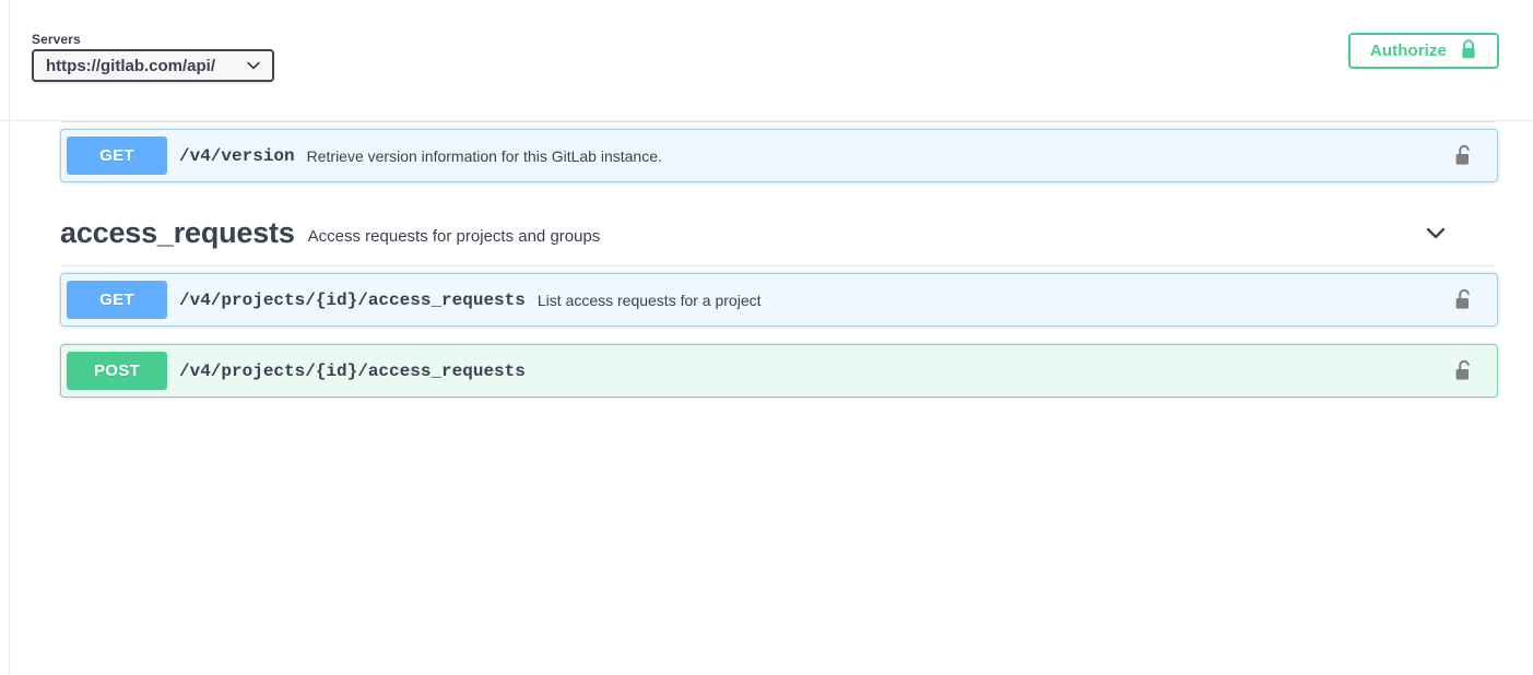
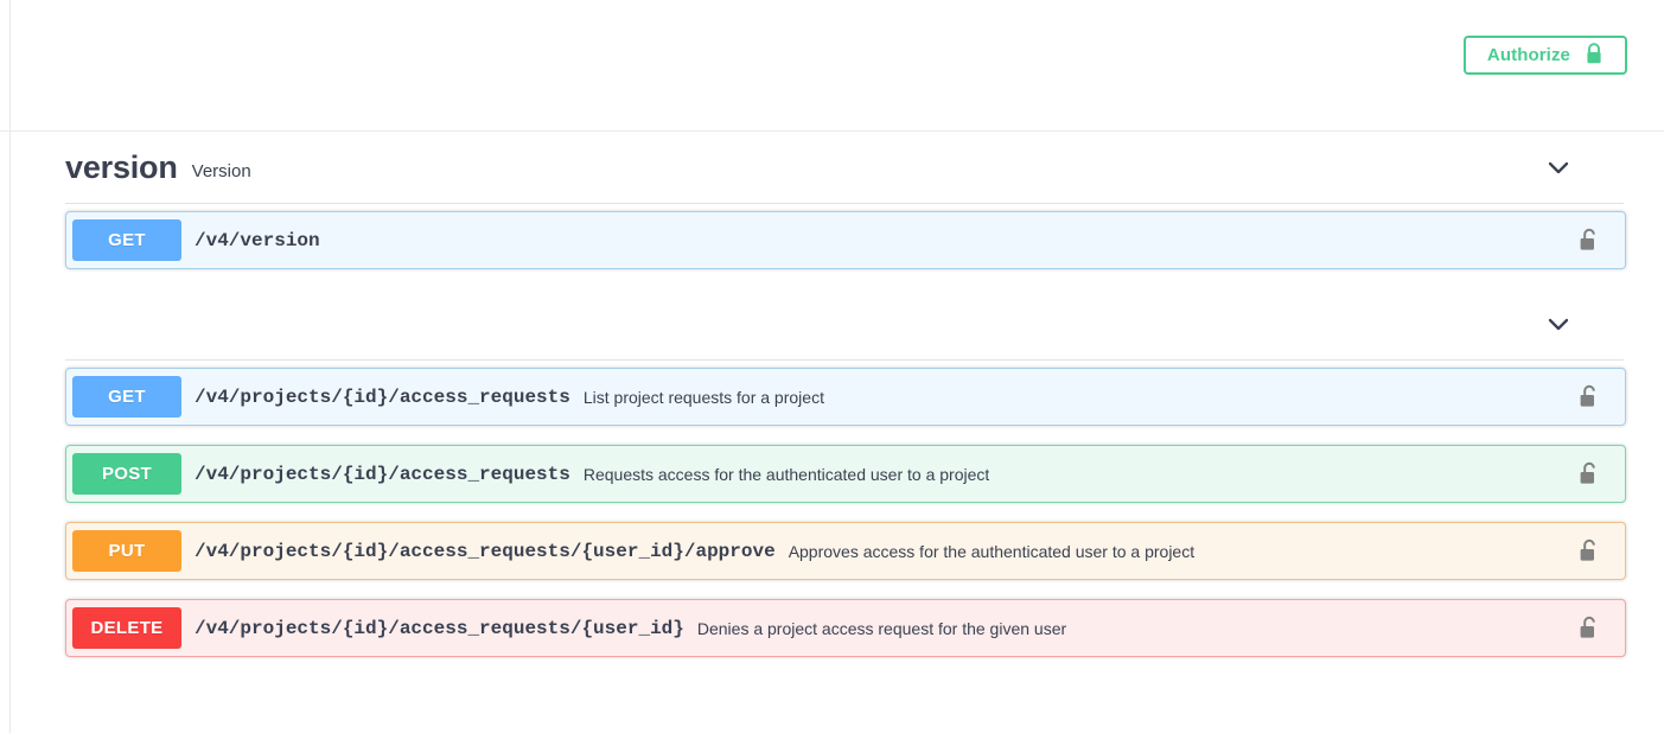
- Servers
- https://gitlab.com/api/
  Authorize
+ version
+ Version
  GET
  /v4/version
- Retrieve version information for this GitLab instance.
- access_requests
- Access requests for projects and groups
  GET
  /v4/projects/{id}/access_requests
- List access requests for a project
+ List project requests for a project
  POST
  /v4/projects/{id}/access_requests
+ Requests access for the authenticated user to a project
+ PUT
+ /v4/projects/{id}/access_requests/{user_id}/approve
+ Approves access for the authenticated user to a project
+ DELETE
+ /v4/projects/{id}/access_requests/{user_id}
+ Denies a project access request for the given user
